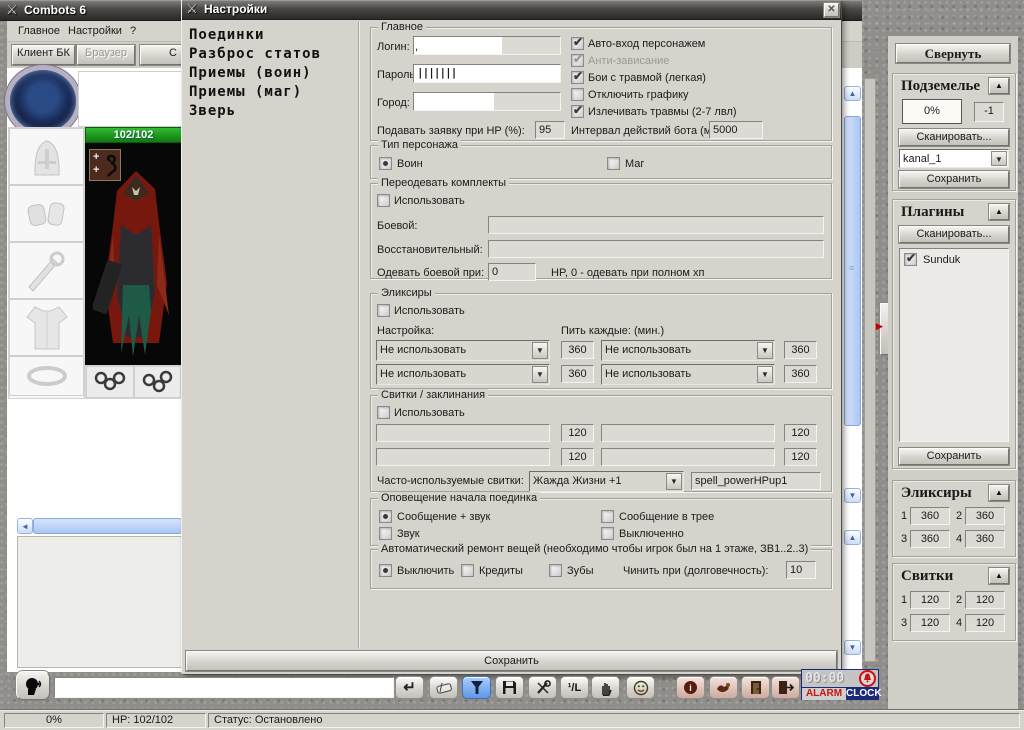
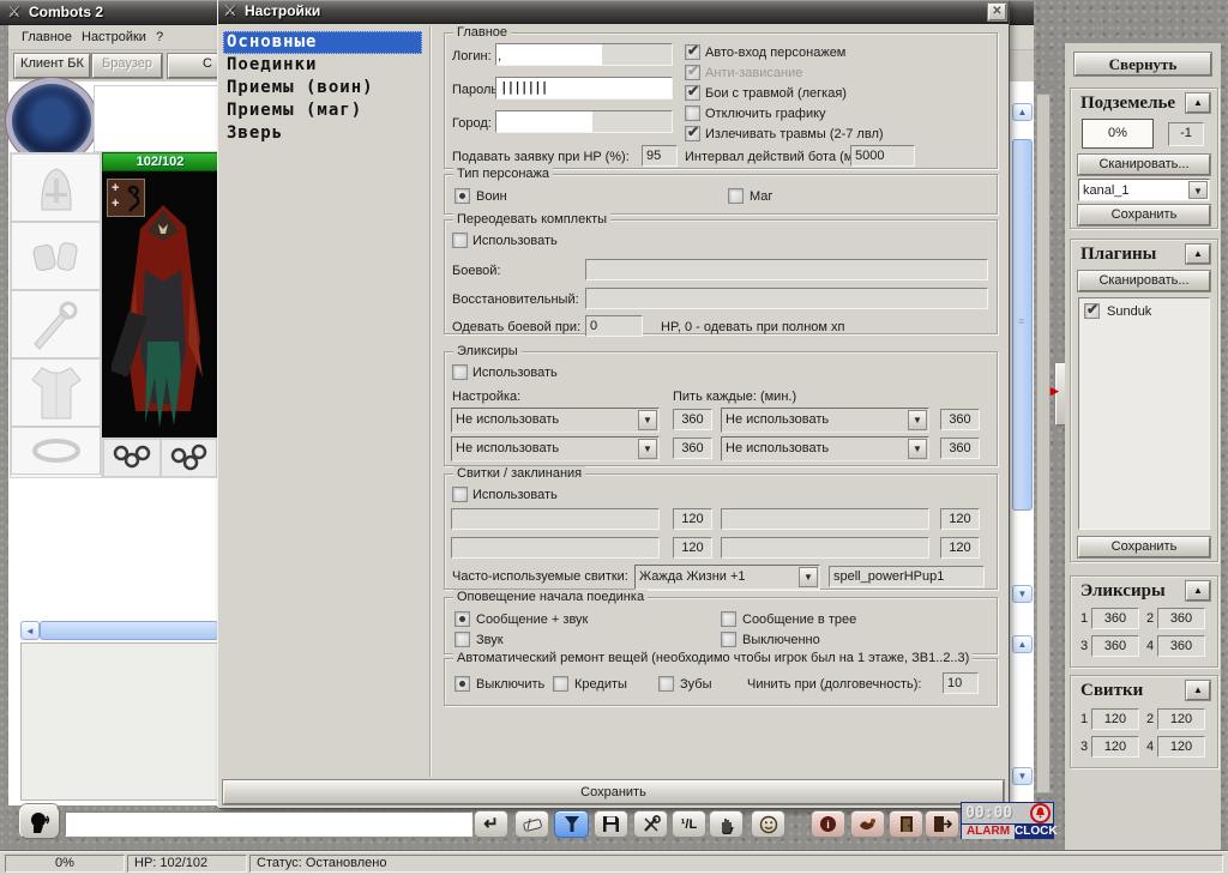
  ⚔
- Combots 6
+ Combots 2
  Главное
  Настройки
  ?
  Клиент БК
  Браузер
  С
  102/102
  +
  +
  ◄
  ▲
  ≡
  ▼
  ▲
  ▼
  ▸
  Свернуть
  Подземелье
  ▲
  0%
  -1
  Сканировать...
  kanal_1
  ▼
  Сохранить
  Плагины
  ▲
  Сканировать...
  Sunduk
  Сохранить
  Эликсиры
  ▲
  1
  360
  2
  360
  3
  360
  4
  360
  Свитки
  ▲
  1
  120
  2
  120
  3
  120
  4
  120
  ⚔
  Настройки
  ✕
+ Основные
  Поединки
- Разброс статов
  Приемы (воин)
  Приемы (маг)
  Зверь
  Главное
  Логин:
  ,
  Парол
  |||||||
  Город:
  Подавать заявку при HP (%):
  95
  Авто-вход персонажем
  Анти-зависание
  Бои с травмой (легкая)
  Отключить графику
  Излечивать травмы (2-7 лвл)
  Интервал действий бота (м
  5000
  Тип персонажа
  Воин
  Маг
  Переодевать комплекты
  Использовать
  Боевой:
  Восстановительный:
  Одевать боевой при:
  0
  HP, 0 - одевать при полном хп
  Эликсиры
  Использовать
  Настройка:
  Пить каждые: (мин.)
  Не использовать
  ▼
  360
  Не использовать
  ▼
  360
  Не использовать
  ▼
  360
  Не использовать
  ▼
  360
  Свитки / заклинания
  Использовать
  120
  120
  120
  120
  Часто-используемые свитки:
  Жажда Жизни +1
  ▼
  spell_powerHPup1
  Оповещение начала поединка
  Сообщение + звук
  Звук
  Сообщение в трее
  Выключенно
  Автоматический ремонт вещей (необходимо чтобы игрок был на 1 этаже, ЗВ1..2..3)
  Выключить
  Кредиты
  Зубы
  Чинить при (долговечность):
  10
  Сохранить
  ↵
  ¹/L
  i
  00:00
  ALARM
  CLOCK
  0%
  HP: 102/102
  Статус: Остановлено
